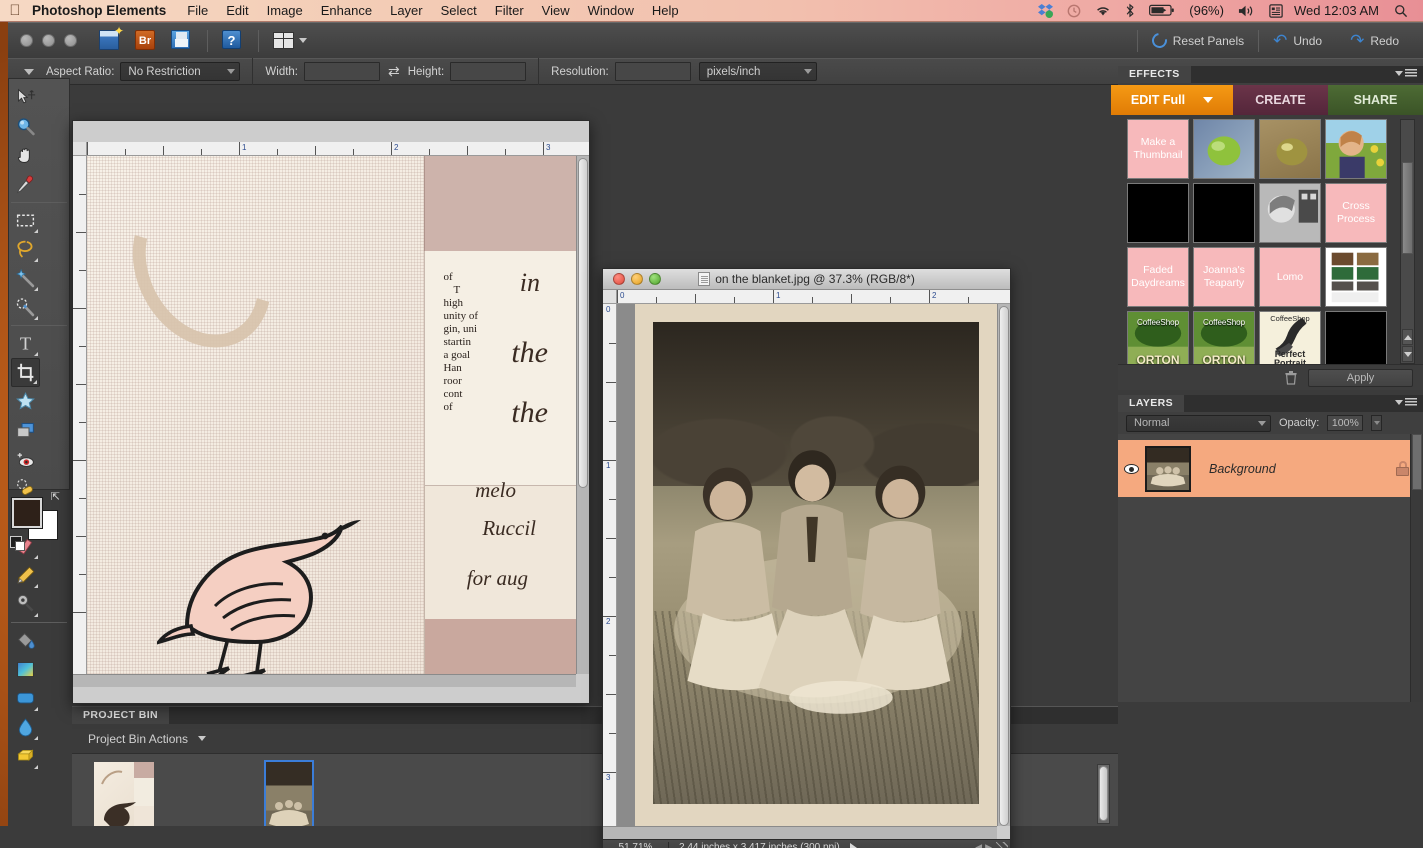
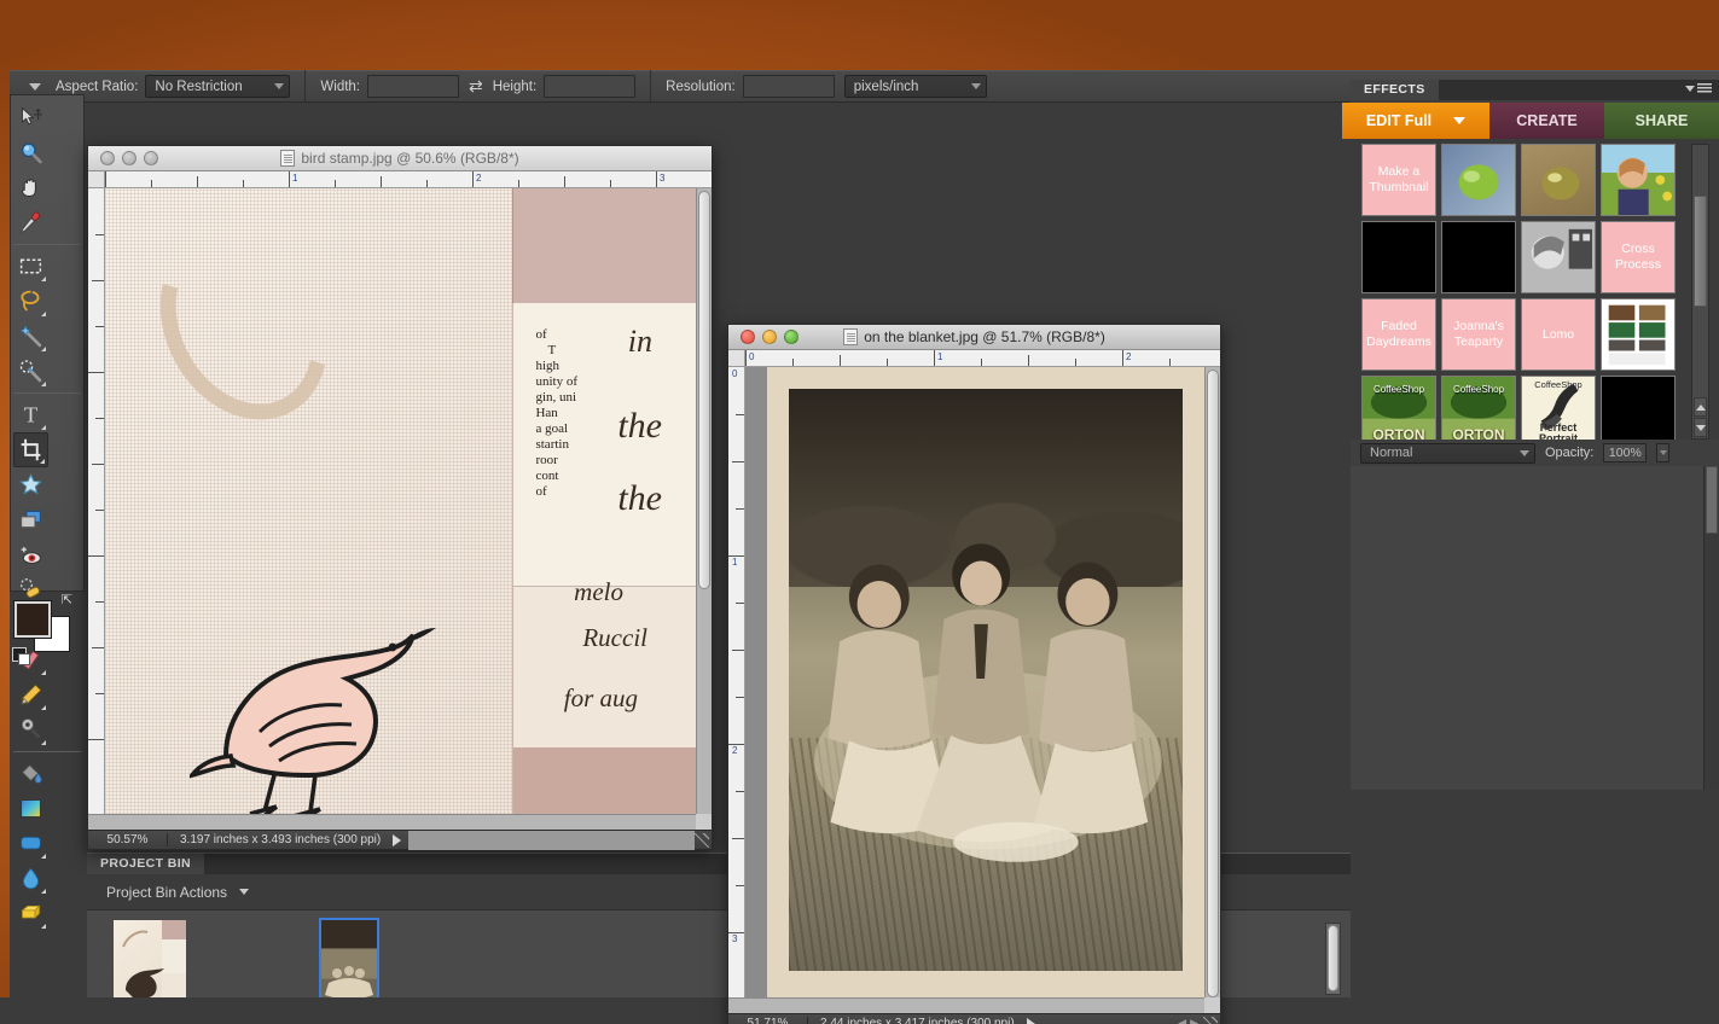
- 
- Photoshop Elements
- File
- Edit
- Image
- Enhance
- Layer
- Select
- Filter
- View
- Window
- Help
- (96%)
- Wed 12:03 AM
- Br
- ?
- Reset Panels
- ↶
- Undo
- ↷
- Redo
  Aspect Ratio:
  No Restriction
  Width:
  ⇄
  Height:
  Resolution:
  pixels/inch
  EDIT Full
  CREATE
  SHARE
  T
  ⇱
+ bird stamp.jpg @ 50.6% (RGB/8*)
  1
  2
  3
  of
  T
  high
  unity of
  gin, uni
- startin
+ Han
  a goal
- Han
+ startin
  roor
  cont
  of
  in
  the
  the
  melo
  Ruccil
  for aug
+ 50.57%
+ 3.197 inches x 3.493 inches (300 ppi)
- on the blanket.jpg @ 37.3% (RGB/8*)
+ on the blanket.jpg @ 51.7% (RGB/8*)
  0
  1
  2
  0
  1
  2
  3
  ◀
  ▶
  PROJECT BIN
  Project Bin Actions
  EFFECTS
  Make a Thumbnail
  Cross Process
  Faded Daydreams
  Joanna's Teaparty
  Lomo
  CoffeeShop
  ORTON
  CoffeeShop
  ORTON
  CoffeeShop
  Perfect
  Portrait
- Apply
- LAYERS
  Normal
  Opacity:
  100%
- Background
